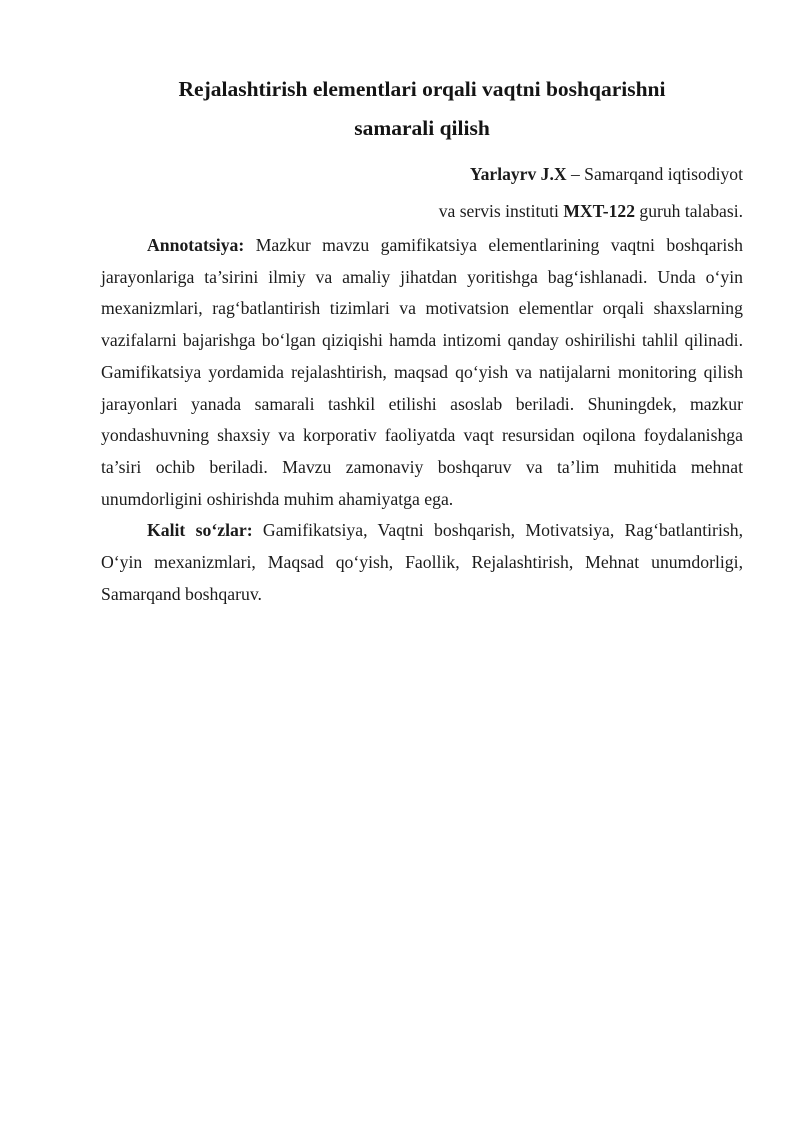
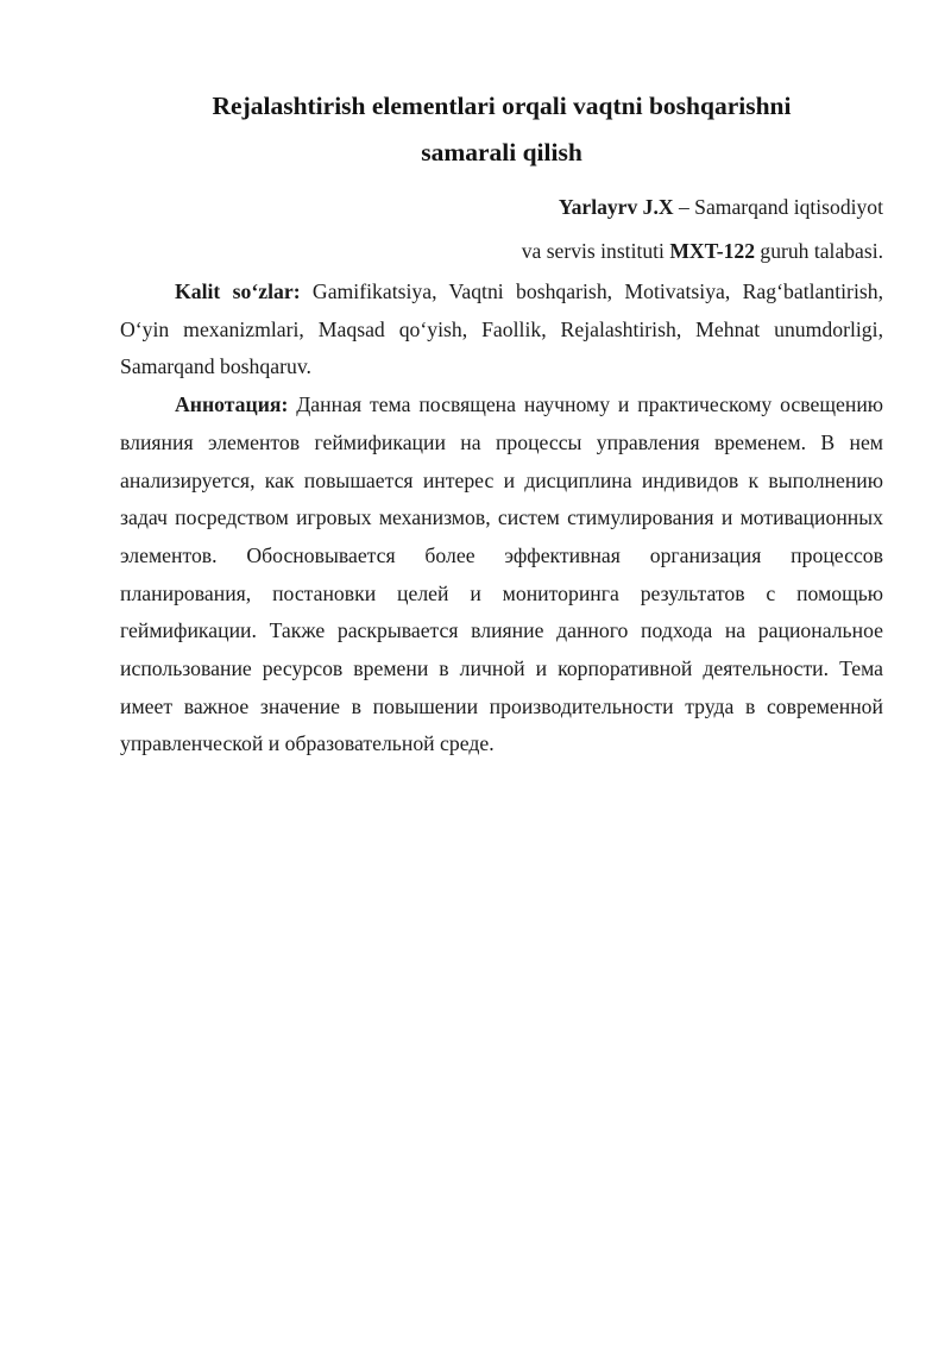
  Rejalashtirish elementlari orqali vaqtni boshqarishni
  samarali qilish
  Yarlayrv J.X – Samarqand iqtisodiyot
  va servis instituti MXT-122 guruh talabasi.
- Annotatsiya: Mazkur mavzu gamifikatsiya elementlarining vaqtni boshqarish jarayonlariga ta’sirini ilmiy va amaliy jihatdan yoritishga bag‘ishlanadi. Unda o‘yin mexanizmlari, rag‘batlantirish tizimlari va motivatsion elementlar orqali shaxslarning vazifalarni bajarishga bo‘lgan qiziqishi hamda intizomi qanday oshirilishi tahlil qilinadi. Gamifikatsiya yordamida rejalashtirish, maqsad qo‘yish va natijalarni monitoring qilish jarayonlari yanada samarali tashkil etilishi asoslab beriladi. Shuningdek, mazkur yondashuvning shaxsiy va korporativ faoliyatda vaqt resursidan oqilona foydalanishga ta’siri ochib beriladi. Mavzu zamonaviy boshqaruv va ta’lim muhitida mehnat unumdorligini oshirishda muhim ahamiyatga ega.
  Kalit so‘zlar: Gamifikatsiya, Vaqtni boshqarish, Motivatsiya, Rag‘batlantirish, O‘yin mexanizmlari, Maqsad qo‘yish, Faollik, Rejalashtirish, Mehnat unumdorligi, Samarqand boshqaruv.
+ Аннотация: Данная тема посвящена научному и практическому освещению влияния элементов геймификации на процессы управления временем. В нем анализируется, как повышается интерес и дисциплина индивидов к выполнению задач посредством игровых механизмов, систем стимулирования и мотивационных элементов. Обосновывается более эффективная организация процессов планирования, постановки целей и мониторинга результатов с помощью геймификации. Также раскрывается влияние данного подхода на рациональное использование ресурсов времени в личной и корпоративной деятельности. Тема имеет важное значение в повышении производительности труда в современной управленческой и образовательной среде.
